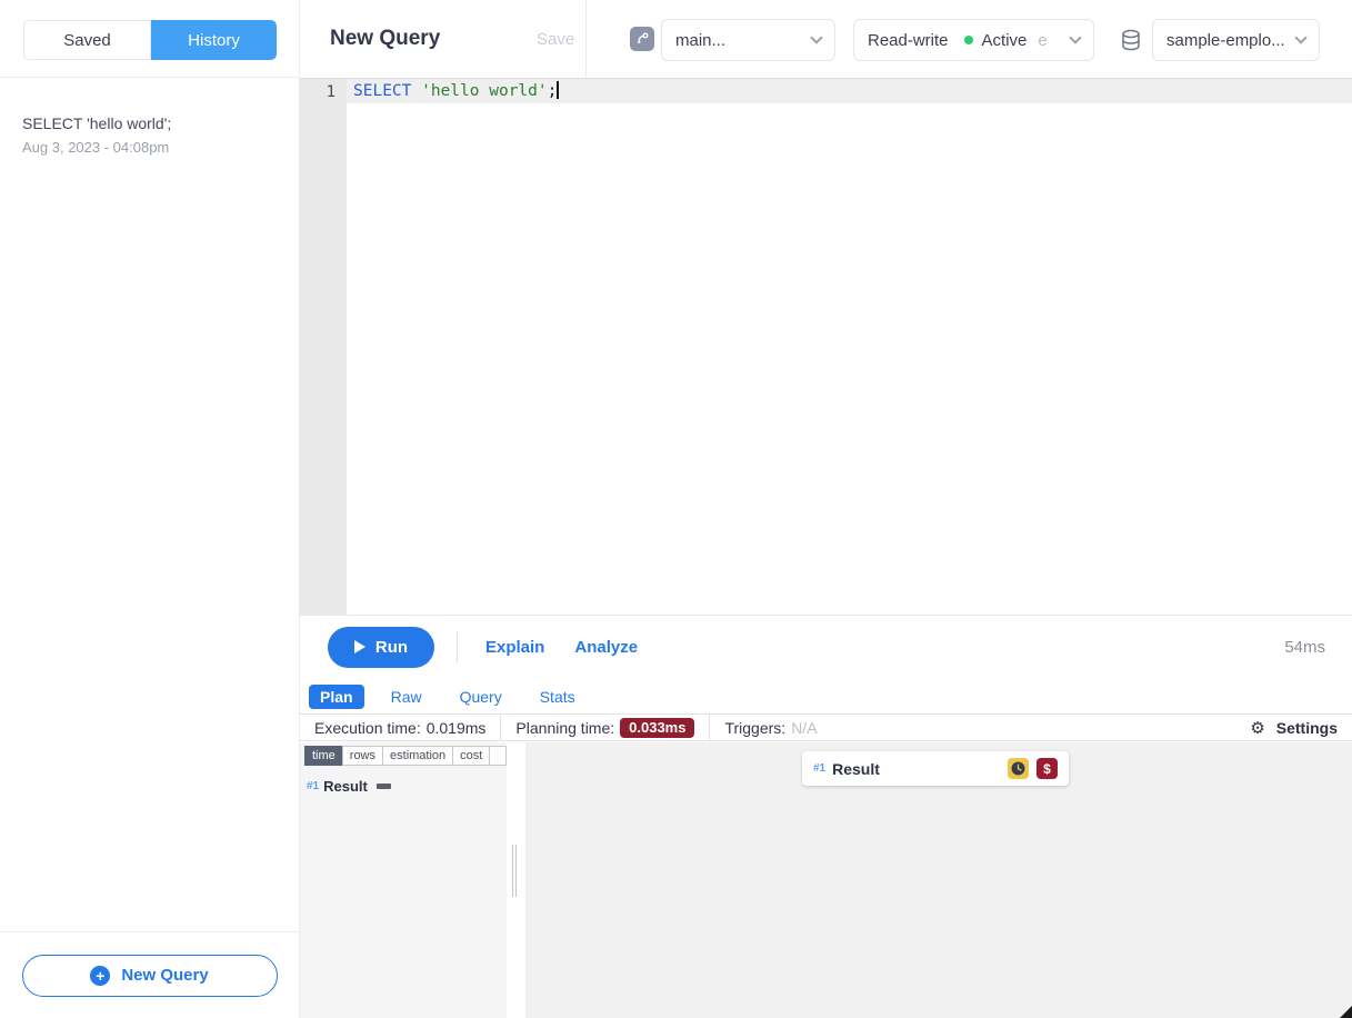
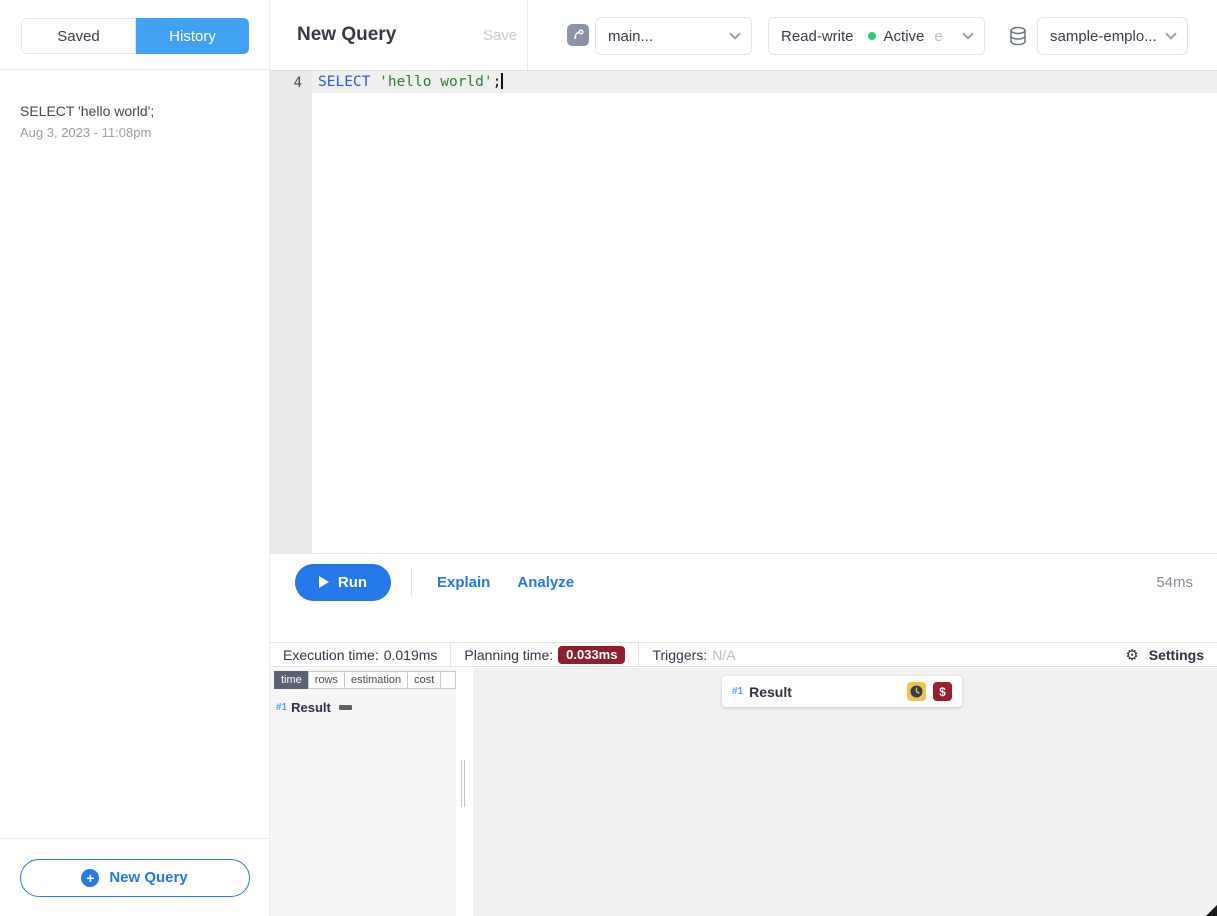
  Saved
  History
  SELECT 'hello world';
- Aug 3, 2023 - 04:08pm
+ Aug 3, 2023 - 11:08pm
  +
  New Query
  New Query
  Save
  main...
  Read-write
  Active
  e
  sample-emplo...
- 1
+ 4
  SELECT 'hello world';
  Run
  Explain
  Analyze
  54ms
- Plan
- Raw
- Query
- Stats
  Execution time:
  0.019ms
  Planning time:
  0.033ms
  Triggers:
  N/A
  ⚙
  Settings
  time
  rows
  estimation
  cost
  #1
  Result
  #1
  Result
  $
